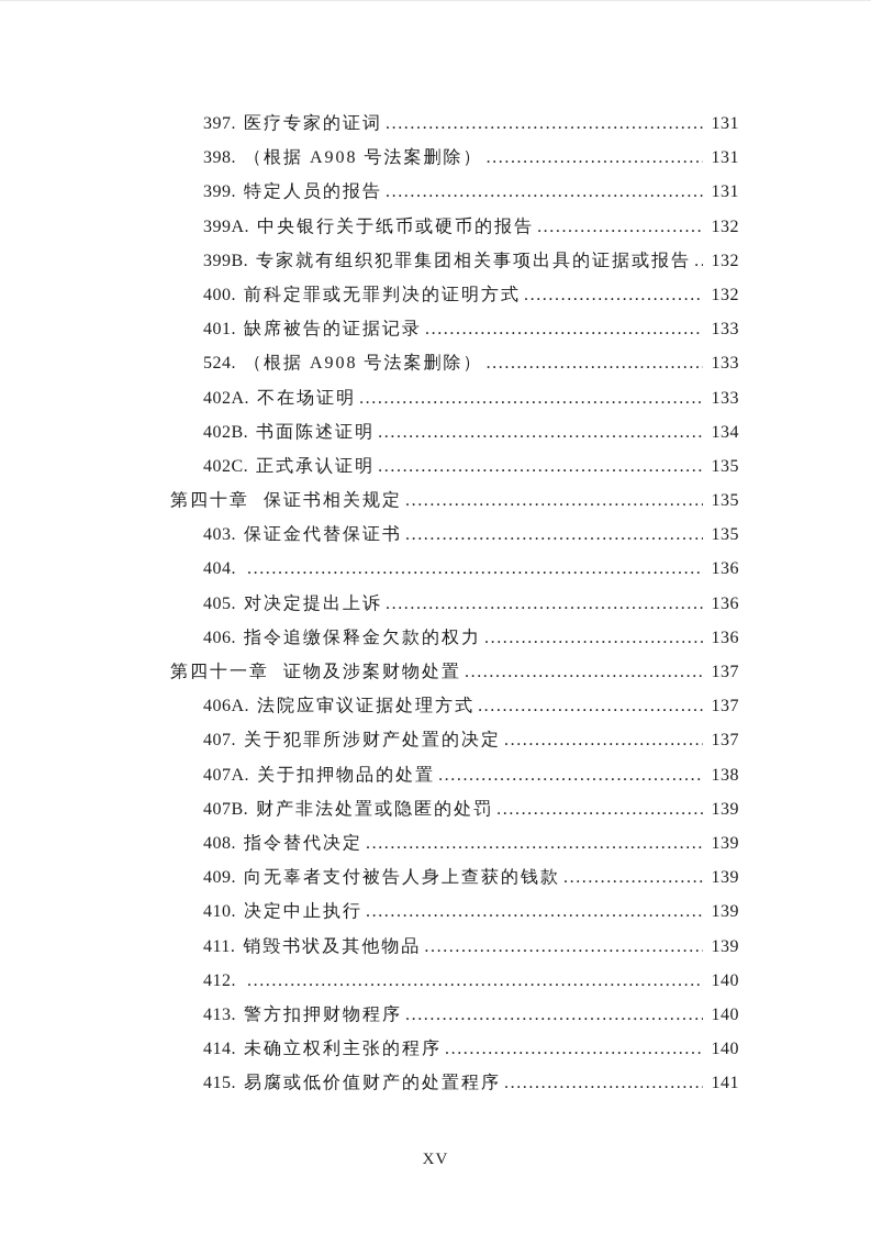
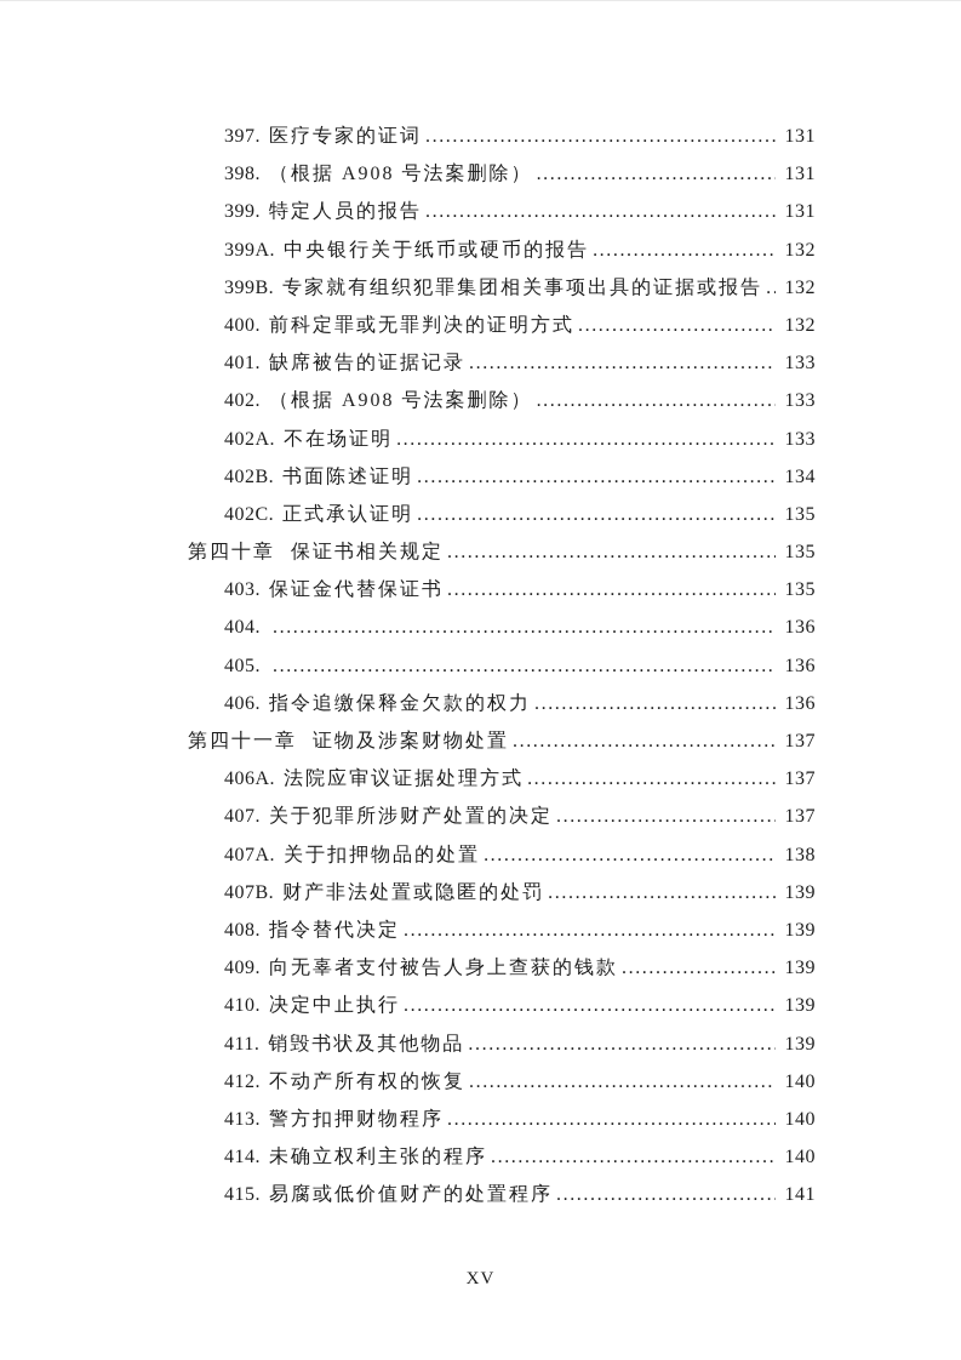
  397.
  医疗专家的证词
  131
  398.
  （根据 A908 号法案删除）
  131
  399.
  特定人员的报告
  131
  399A.
  中央银行关于纸币或硬币的报告
  132
  399B.
  专家就有组织犯罪集团相关事项出具的证据或报告
  132
  400.
  前科定罪或无罪判决的证明方式
  132
  401.
  缺席被告的证据记录
  133
- 524.
+ 402.
  （根据 A908 号法案删除）
  133
  402A.
  不在场证明
  133
  402B.
  书面陈述证明
  134
  402C.
  正式承认证明
  135
  第四十章
  保证书相关规定
  135
  403.
  保证金代替保证书
  135
  404.
  136
  405.
- 对决定提出上诉
  136
  406.
  指令追缴保释金欠款的权力
  136
  第四十一章
  证物及涉案财物处置
  137
  406A.
  法院应审议证据处理方式
  137
  407.
  关于犯罪所涉财产处置的决定
  137
  407A.
  关于扣押物品的处置
  138
  407B.
  财产非法处置或隐匿的处罚
  139
  408.
  指令替代决定
  139
  409.
  向无辜者支付被告人身上查获的钱款
  139
  410.
  决定中止执行
  139
  411.
  销毁书状及其他物品
  139
  412.
+ 不动产所有权的恢复
  140
  413.
  警方扣押财物程序
  140
  414.
  未确立权利主张的程序
  140
  415.
  易腐或低价值财产的处置程序
  141
  XV
